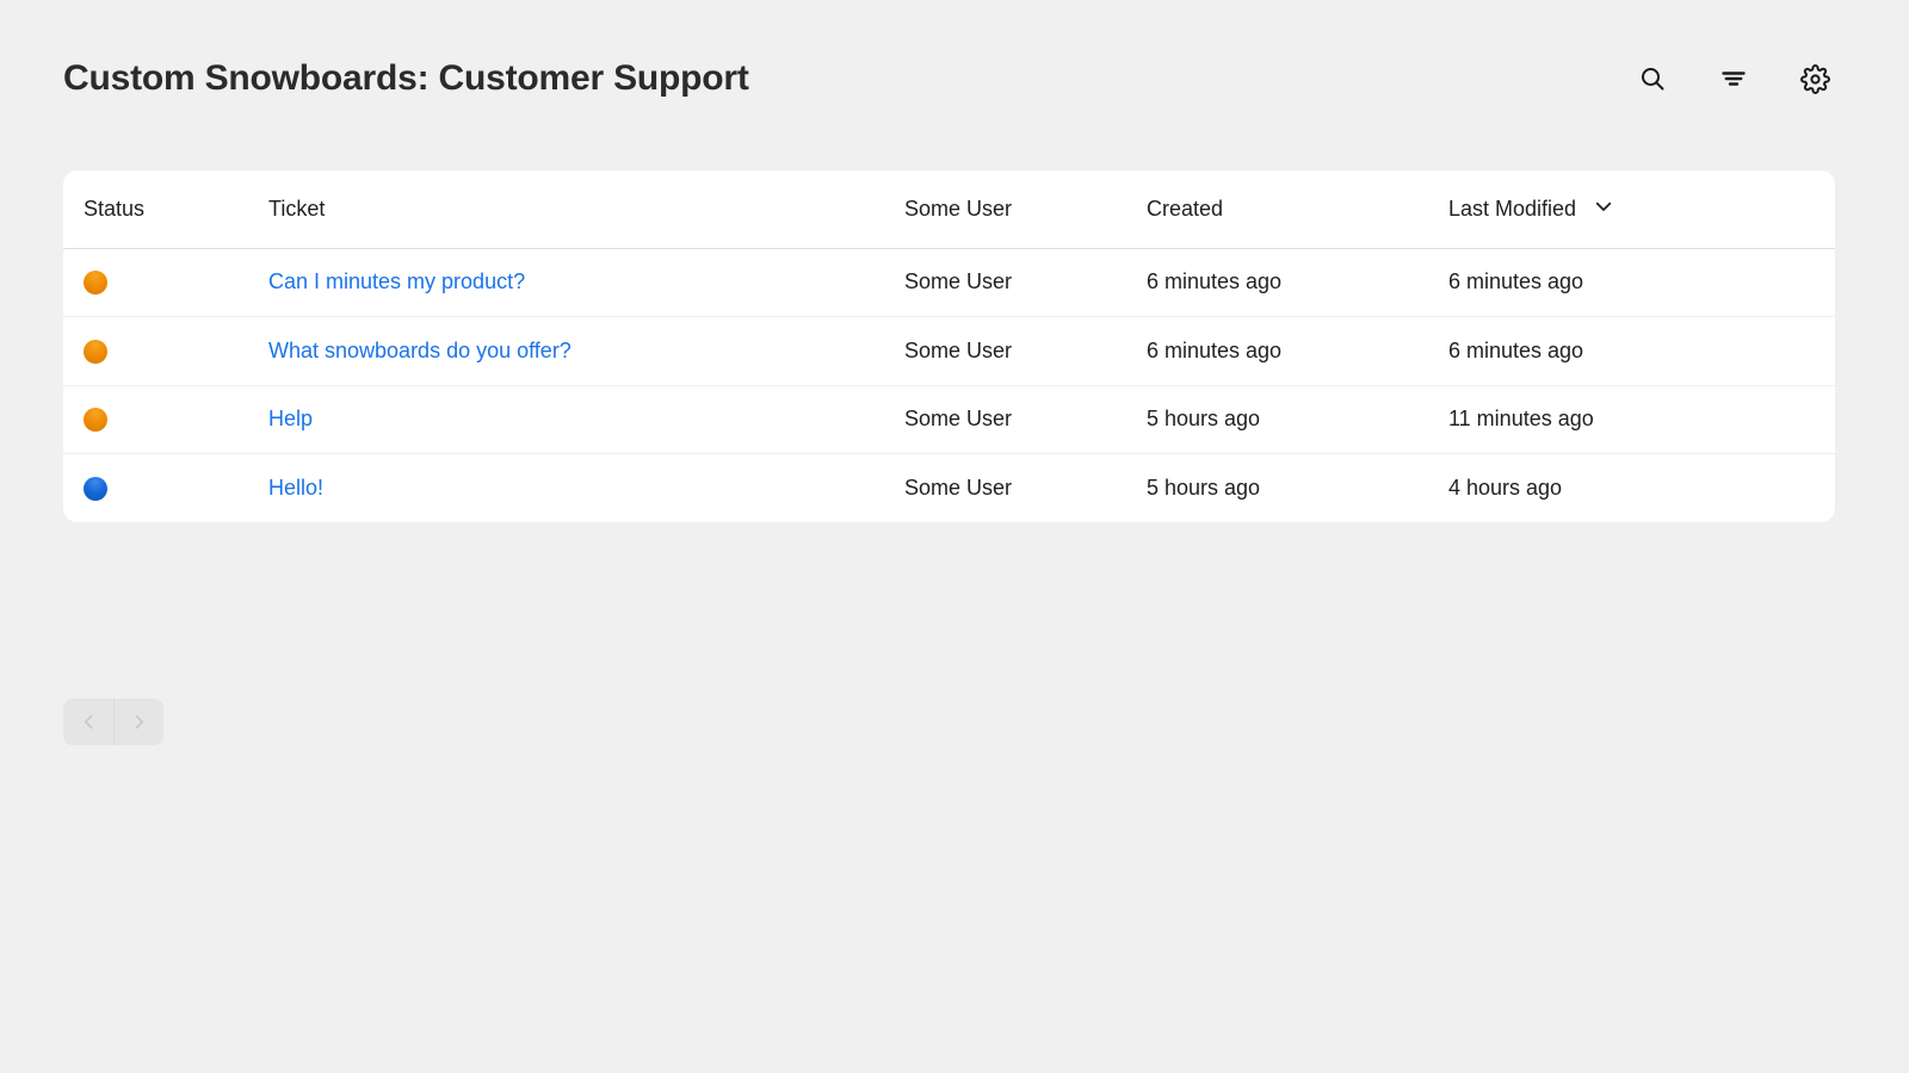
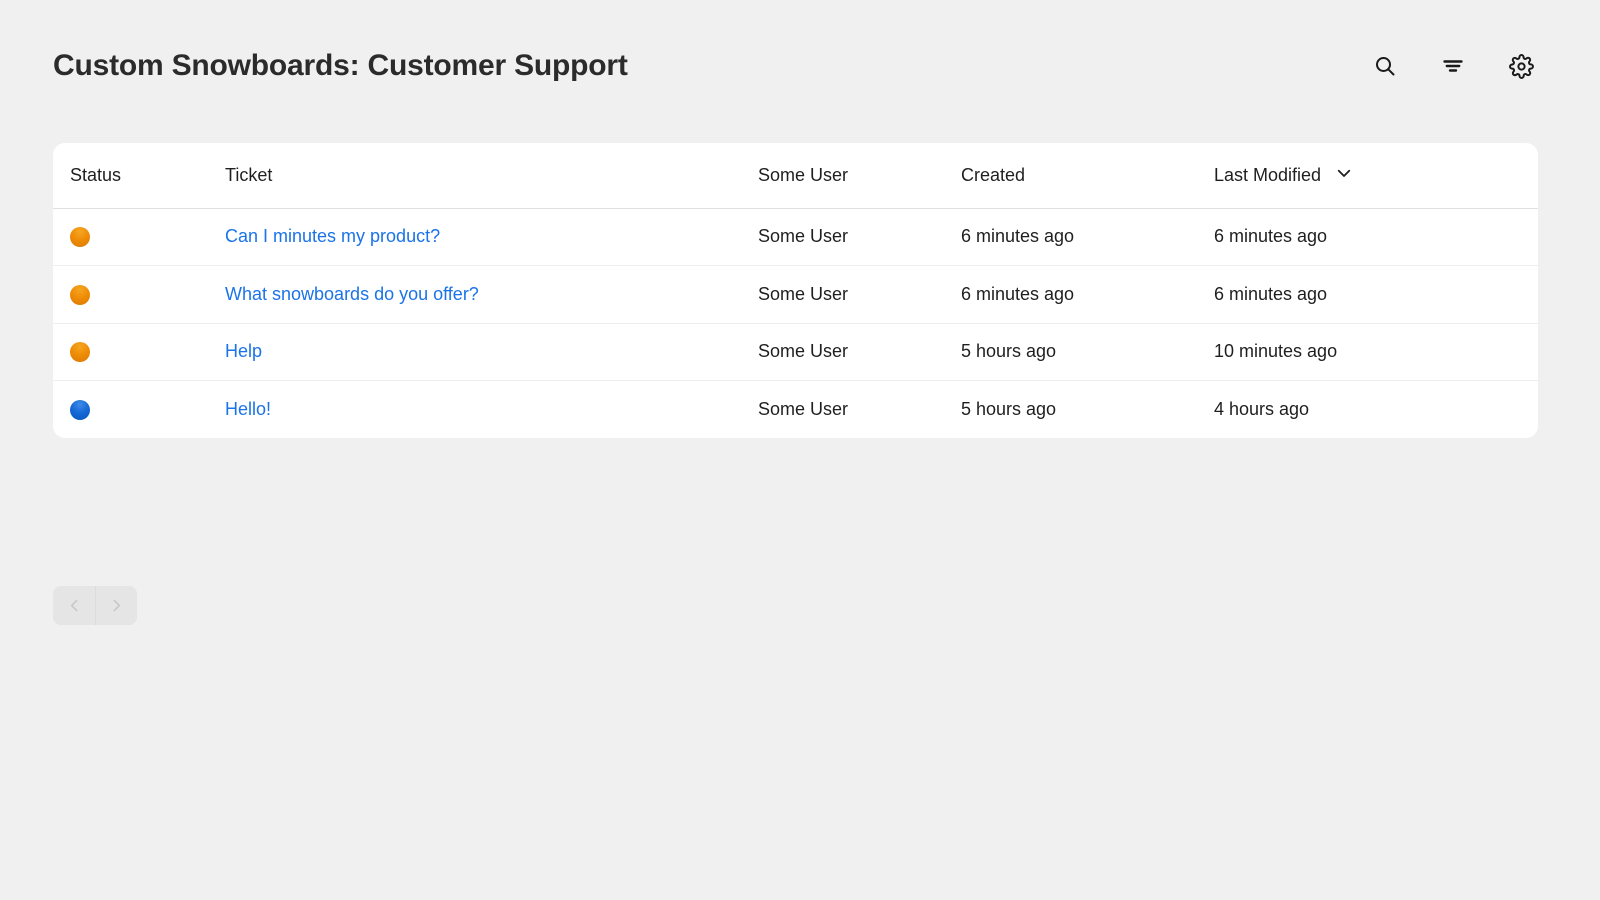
  Custom Snowboards: Customer Support
  Status	Ticket	Some User	Created	Last Modified
  	Can I minutes my product?	Some User	6 minutes ago	6 minutes ago
  	What snowboards do you offer?	Some User	6 minutes ago	6 minutes ago
- 	Help	Some User	5 hours ago	11 minutes ago
+ 	Help	Some User	5 hours ago	10 minutes ago
  	Hello!	Some User	5 hours ago	4 hours ago
